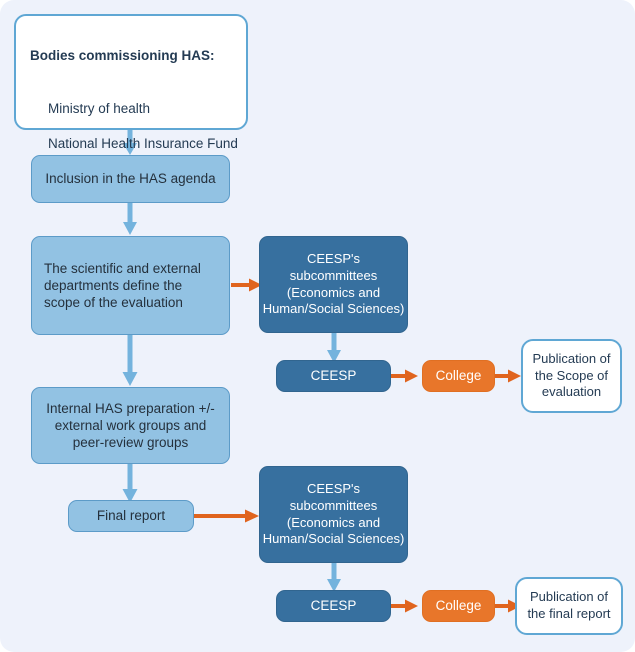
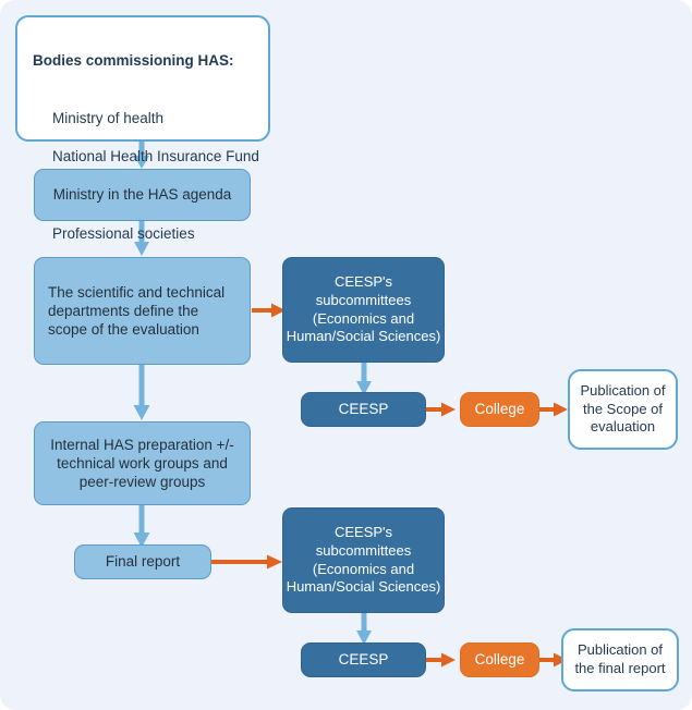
  Bodies commissioning HAS:
  Ministry of health
  National Health Insurance Fund
+ Professional societies
- Inclusion in the HAS agenda
+ Ministry in the HAS agenda
- The scientific and external departments define the scope of the evaluation
+ The scientific and technical departments define the scope of the evaluation
  CEESP's
  subcommittees
  (Economics and
  Human/Social Sciences)
  CEESP
  College
  Publication of
  the Scope of
  evaluation
- Internal HAS preparation +/- external work groups and peer-review groups
+ Internal HAS preparation +/- technical work groups and peer-review groups
  Final report
  CEESP's
  subcommittees
  (Economics and
  Human/Social Sciences)
  CEESP
  College
  Publication of
  the final report
